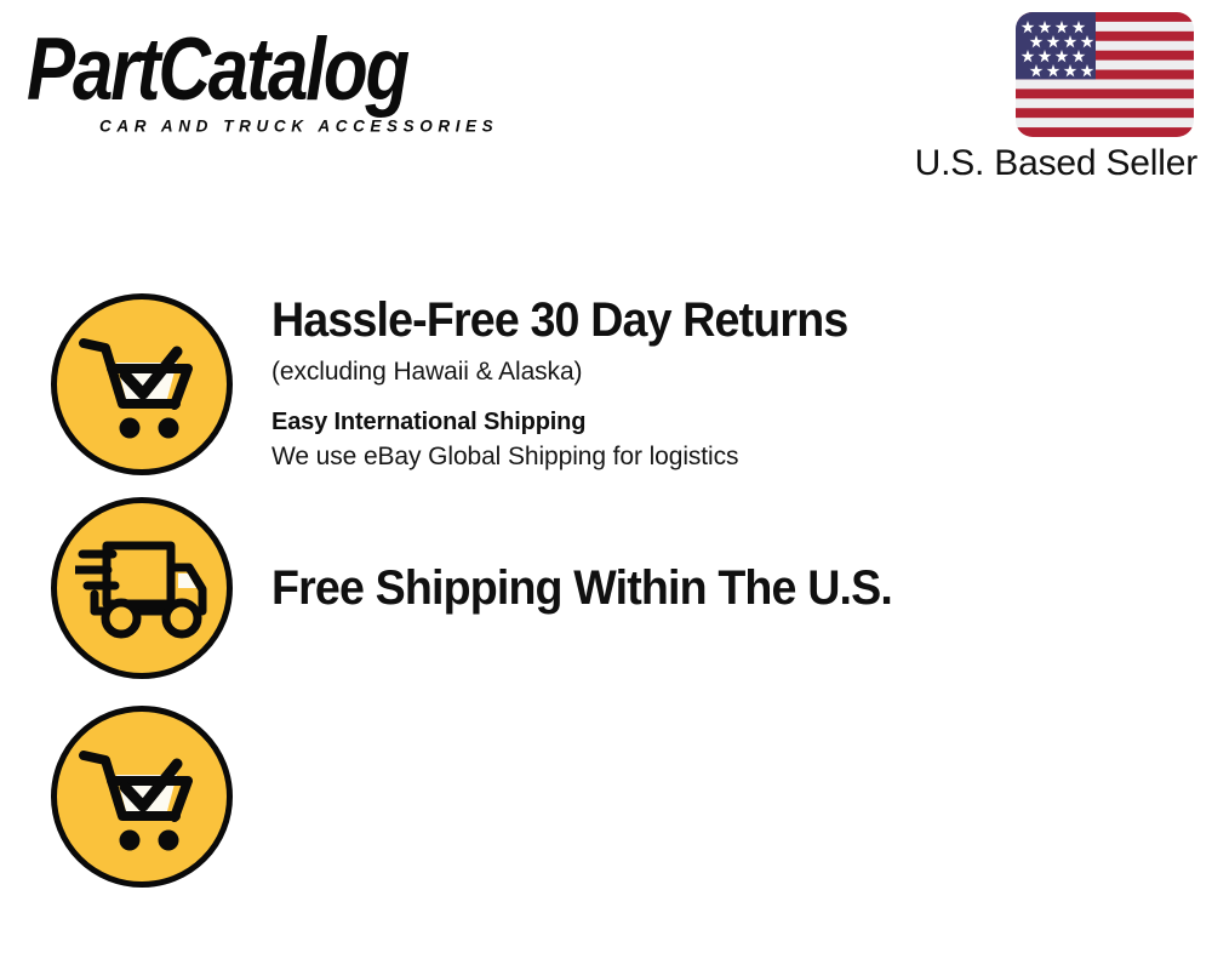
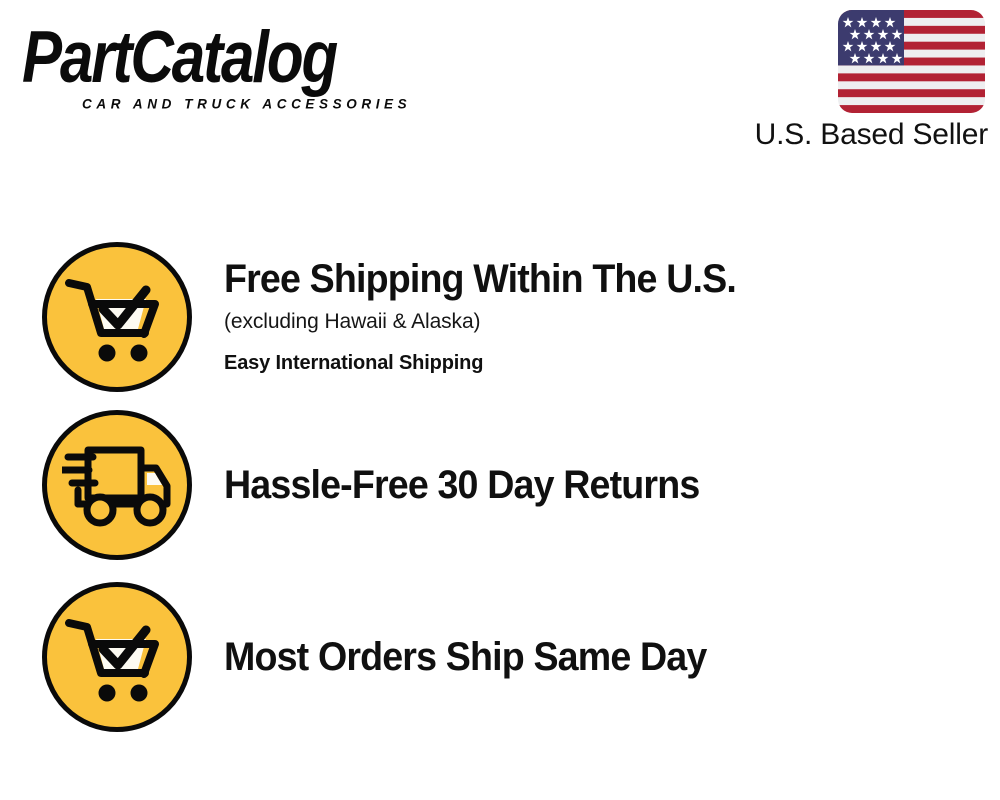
  PartCatalog
  CAR AND TRUCK ACCESSORIES
  U.S. Based Seller
- Hassle-Free 30 Day Returns
+ Free Shipping Within The U.S.
  (excluding Hawaii & Alaska)
  Easy International Shipping
- We use eBay Global Shipping for logistics
- Free Shipping Within The U.S.
+ Hassle-Free 30 Day Returns
+ Most Orders Ship Same Day
